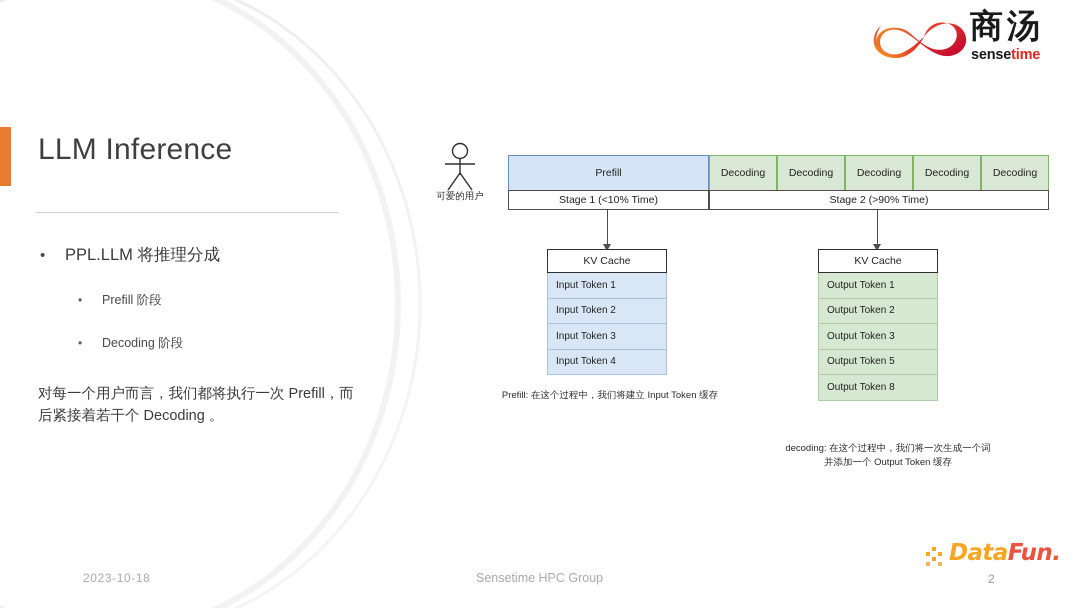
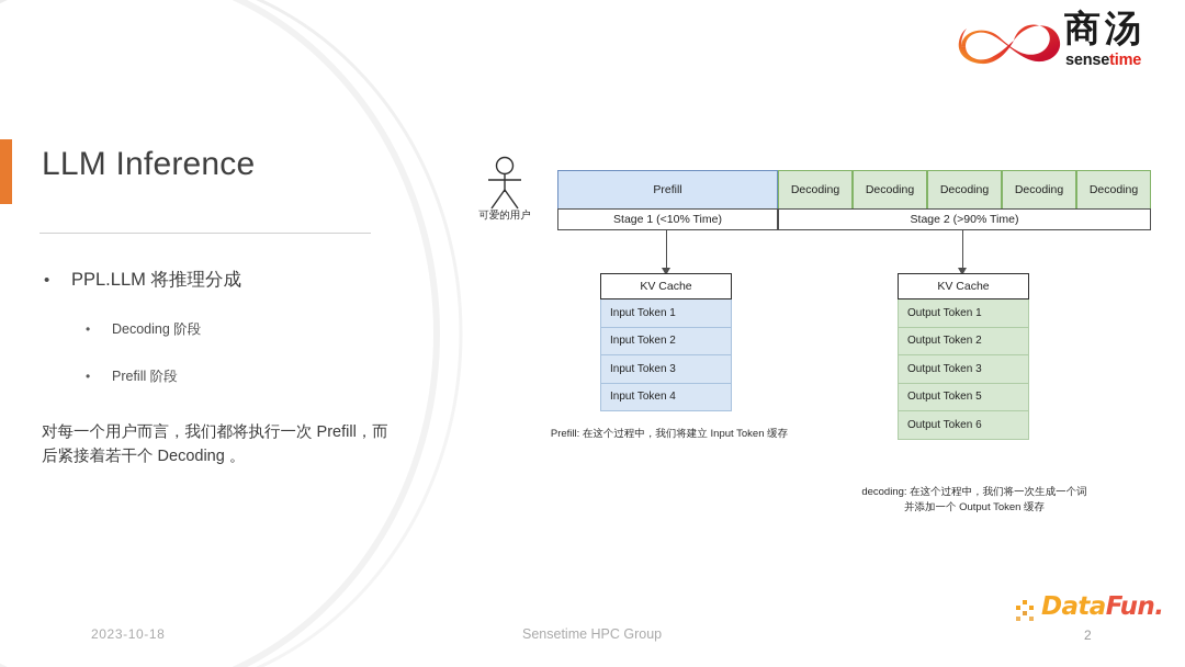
  LLM Inference
  •
  PPL.LLM 将推理分成
  •
- Prefill 阶段
+ Decoding 阶段
  •
- Decoding 阶段
+ Prefill 阶段
  对每一个用户而言，我们都将执行一次 Prefill，而后紧接着若干个 Decoding 。
  商汤
  sensetime
  DataFun.
  2023-10-18
  Sensetime HPC Group
  2
  可爱的用户
  Prefill
  Decoding
  Decoding
  Decoding
  Decoding
  Decoding
  Stage 1 (<10% Time)
  Stage 2 (>90% Time)
  KV Cache
  Input Token 1
  Input Token 2
  Input Token 3
  Input Token 4
  Prefill: 在这个过程中，我们将建立 Input Token 缓存
  KV Cache
  Output Token 1
  Output Token 2
  Output Token 3
  Output Token 5
- Output Token 8
+ Output Token 6
  decoding: 在这个过程中，我们将一次生成一个词
  并添加一个 Output Token 缓存
